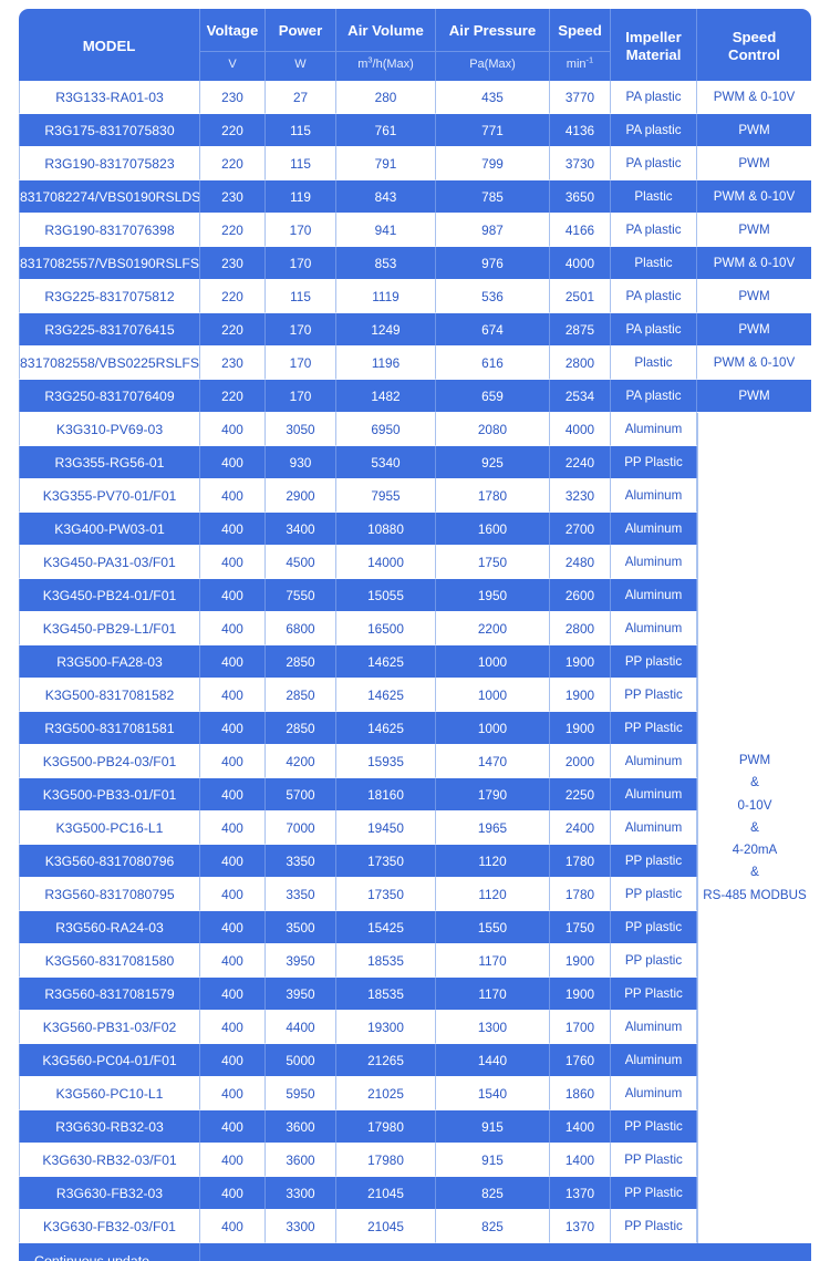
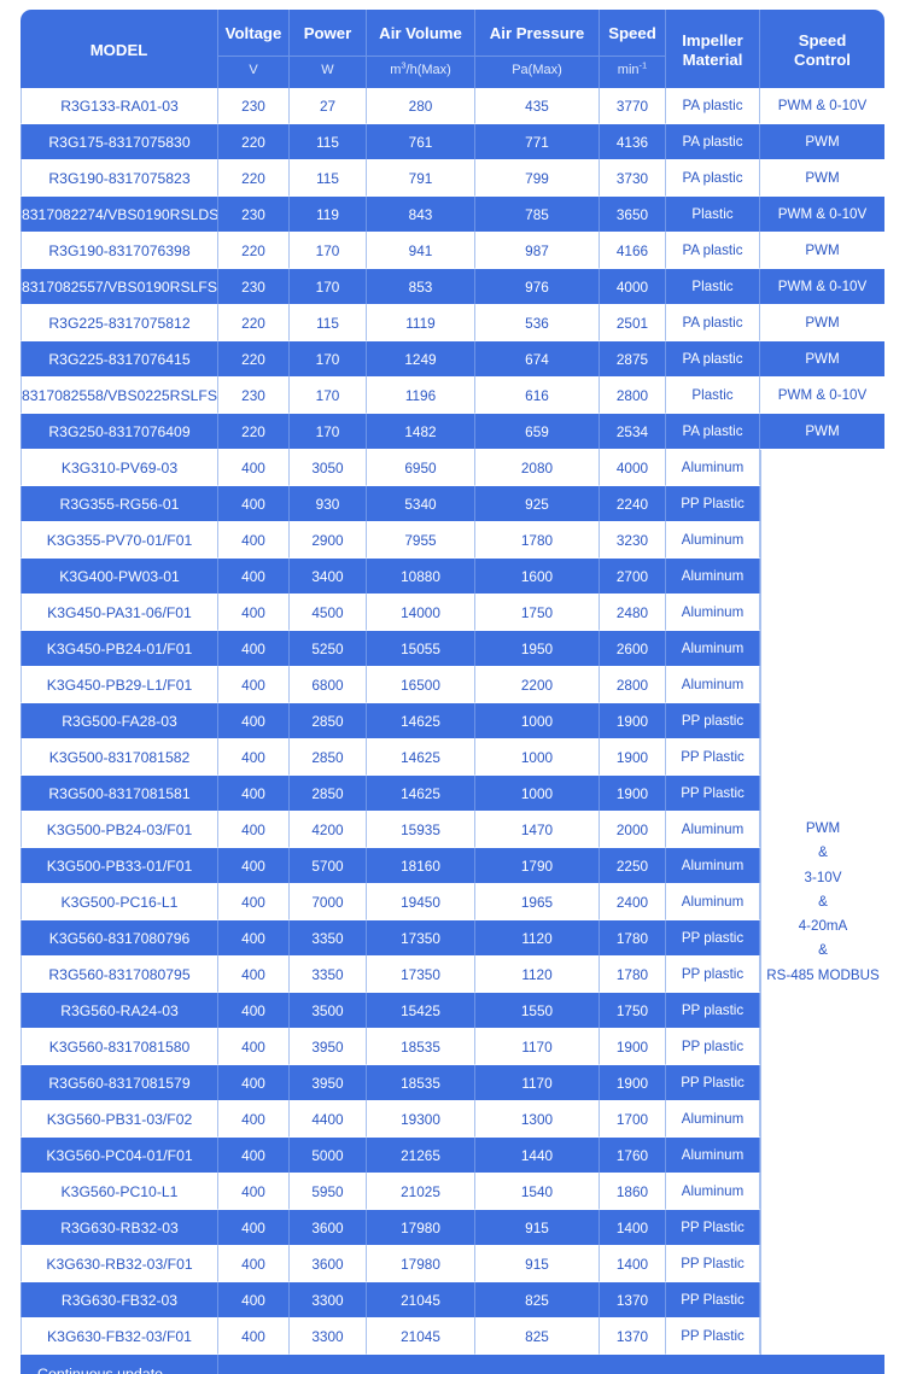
  MODEL	Voltage	Power	Air Volume	Air Pressure	Speed	ImpellerMaterial	SpeedControl
  V	W	m3/h(Max)	Pa(Max)	min-1
  R3G133-RA01-03	230	27	280	435	3770	PA plastic	PWM & 0-10V
  R3G175-8317075830	220	115	761	771	4136	PA plastic	PWM
  R3G190-8317075823	220	115	791	799	3730	PA plastic	PWM
  8317082274/VBS0190RSLDS	230	119	843	785	3650	Plastic	PWM & 0-10V
  R3G190-8317076398	220	170	941	987	4166	PA plastic	PWM
  8317082557/VBS0190RSLFS	230	170	853	976	4000	Plastic	PWM & 0-10V
  R3G225-8317075812	220	115	1119	536	2501	PA plastic	PWM
  R3G225-8317076415	220	170	1249	674	2875	PA plastic	PWM
  8317082558/VBS0225RSLFS	230	170	1196	616	2800	Plastic	PWM & 0-10V
  R3G250-8317076409	220	170	1482	659	2534	PA plastic	PWM
- K3G310-PV69-03	400	3050	6950	2080	4000	Aluminum	PWM&0-10V&4-20mA&RS-485 MODBUS
+ K3G310-PV69-03	400	3050	6950	2080	4000	Aluminum	PWM&3-10V&4-20mA&RS-485 MODBUS
  R3G355-RG56-01	400	930	5340	925	2240	PP Plastic
  K3G355-PV70-01/F01	400	2900	7955	1780	3230	Aluminum
  K3G400-PW03-01	400	3400	10880	1600	2700	Aluminum
- K3G450-PA31-03/F01	400	4500	14000	1750	2480	Aluminum
+ K3G450-PA31-06/F01	400	4500	14000	1750	2480	Aluminum
- K3G450-PB24-01/F01	400	7550	15055	1950	2600	Aluminum
+ K3G450-PB24-01/F01	400	5250	15055	1950	2600	Aluminum
  K3G450-PB29-L1/F01	400	6800	16500	2200	2800	Aluminum
  R3G500-FA28-03	400	2850	14625	1000	1900	PP plastic
  K3G500-8317081582	400	2850	14625	1000	1900	PP Plastic
  R3G500-8317081581	400	2850	14625	1000	1900	PP Plastic
  K3G500-PB24-03/F01	400	4200	15935	1470	2000	Aluminum
  K3G500-PB33-01/F01	400	5700	18160	1790	2250	Aluminum
  K3G500-PC16-L1	400	7000	19450	1965	2400	Aluminum
  K3G560-8317080796	400	3350	17350	1120	1780	PP plastic
  R3G560-8317080795	400	3350	17350	1120	1780	PP plastic
  R3G560-RA24-03	400	3500	15425	1550	1750	PP plastic
  K3G560-8317081580	400	3950	18535	1170	1900	PP plastic
  R3G560-8317081579	400	3950	18535	1170	1900	PP Plastic
  K3G560-PB31-03/F02	400	4400	19300	1300	1700	Aluminum
  K3G560-PC04-01/F01	400	5000	21265	1440	1760	Aluminum
  K3G560-PC10-L1	400	5950	21025	1540	1860	Aluminum
  R3G630-RB32-03	400	3600	17980	915	1400	PP Plastic
  K3G630-RB32-03/F01	400	3600	17980	915	1400	PP Plastic
  R3G630-FB32-03	400	3300	21045	825	1370	PP Plastic
  K3G630-FB32-03/F01	400	3300	21045	825	1370	PP Plastic
